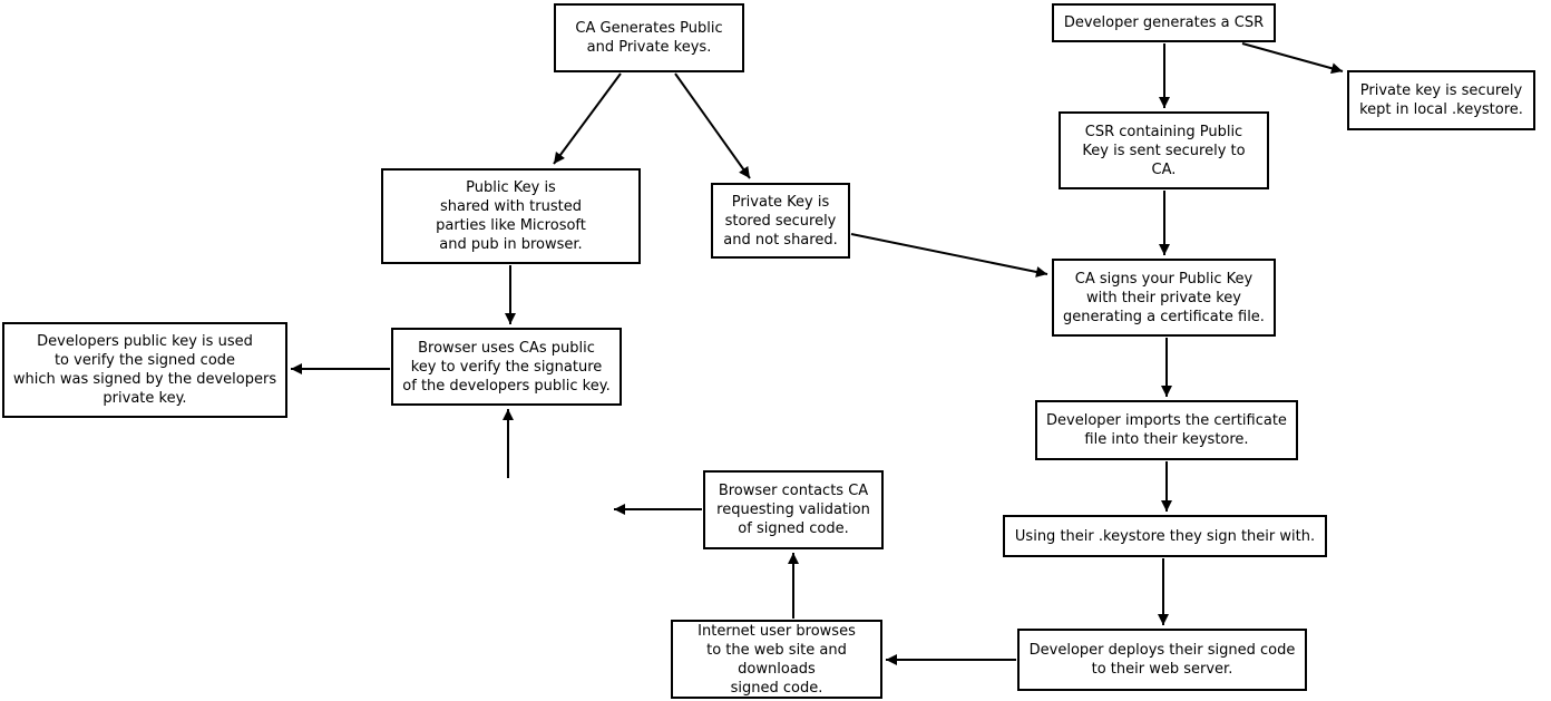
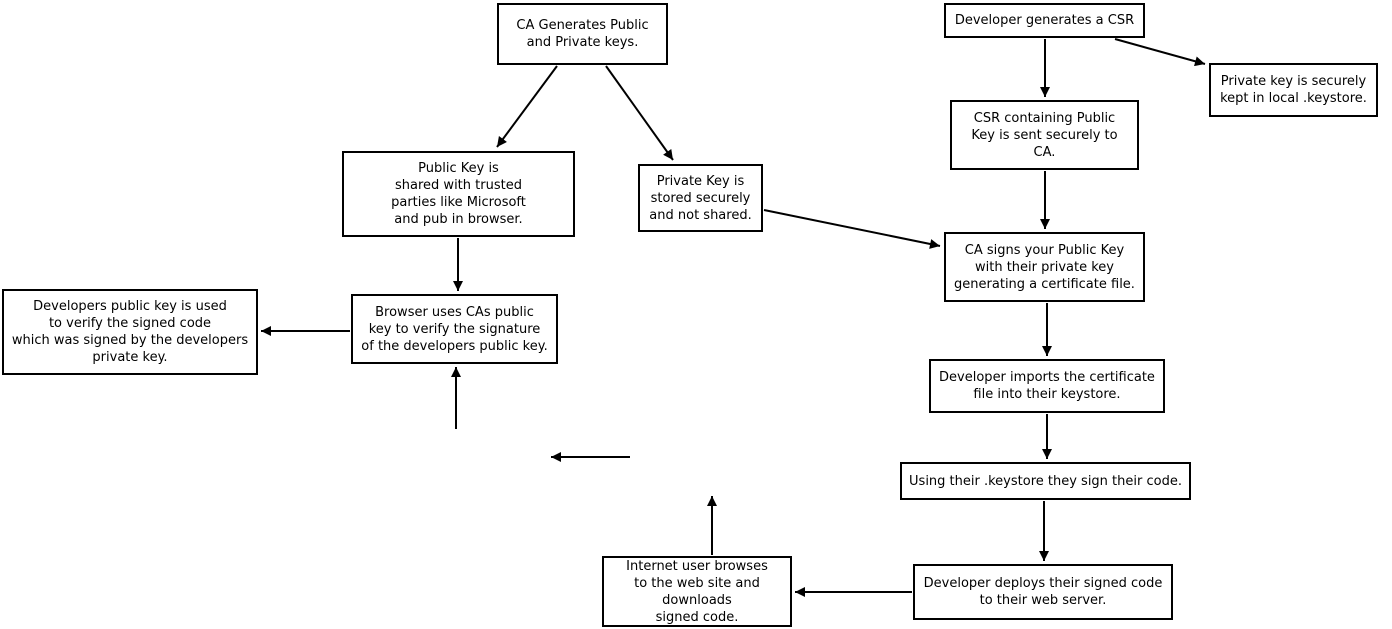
  CA Generates Public
  and Private keys.
  Developer generates a CSR
  Private key is securely
  kept in local .keystore.
  Public Key is
  shared with trusted
  parties like Microsoft
  and pub in browser.
  Private Key is
  stored securely
  and not shared.
  CSR containing Public
  Key is sent securely to
  CA.
  CA signs your Public Key
  with their private key
  generating a certificate file.
  Developers public key is used
  to verify the signed code
  which was signed by the developers
  private key.
  Browser uses CAs public
  key to verify the signature
  of the developers public key.
- Browser contacts CA
- requesting validation
- of signed code.
  Developer imports the certificate
  file into their keystore.
- Using their .keystore they sign their with.
+ Using their .keystore they sign their code.
  Internet user browses
  to the web site and downloads
  signed code.
  Developer deploys their signed code
  to their web server.
